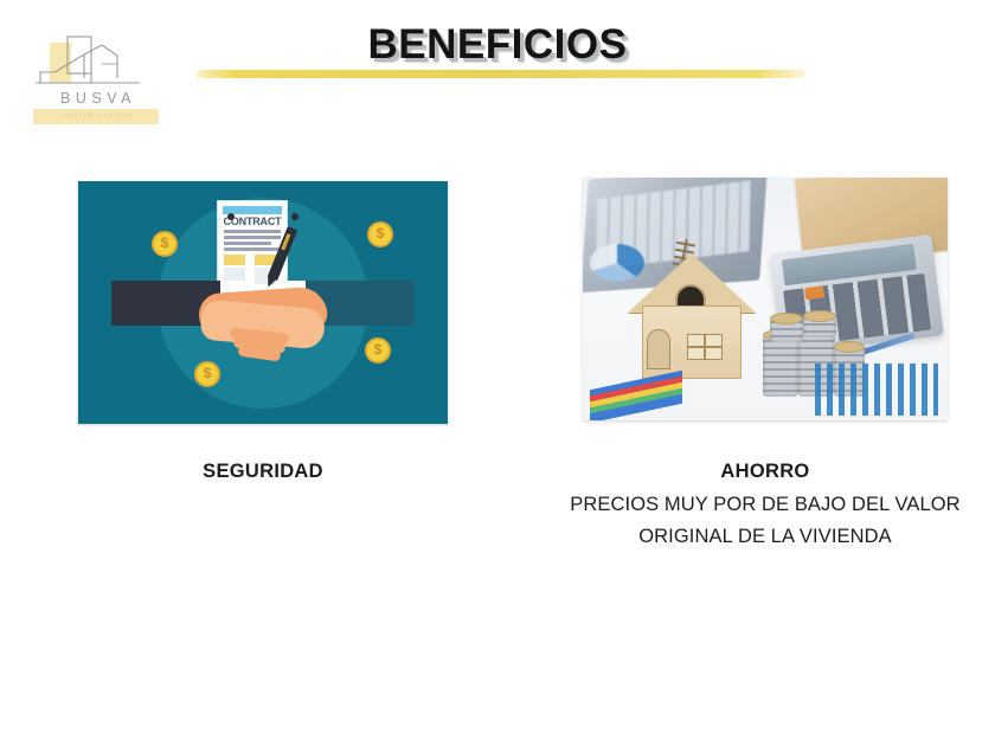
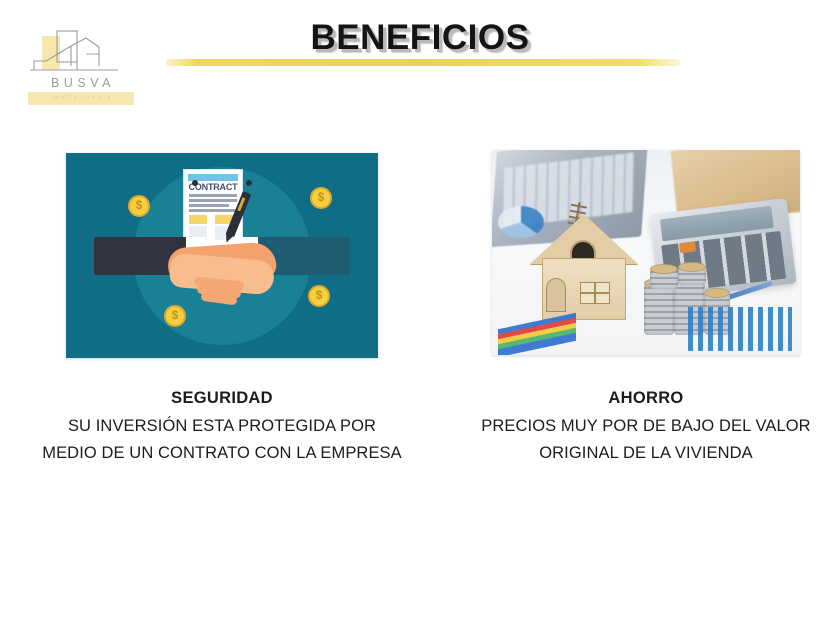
  BUSVA
  BENEFICIOS
  CONTRACT
  $
  $
  $
  $
  SEGURIDAD
+ SU INVERSIÓN ESTA PROTEGIDA POR MEDIO DE UN CONTRATO CON LA EMPRESA
  AHORRO
  PRECIOS MUY POR DE BAJO DEL VALOR ORIGINAL DE LA VIVIENDA
